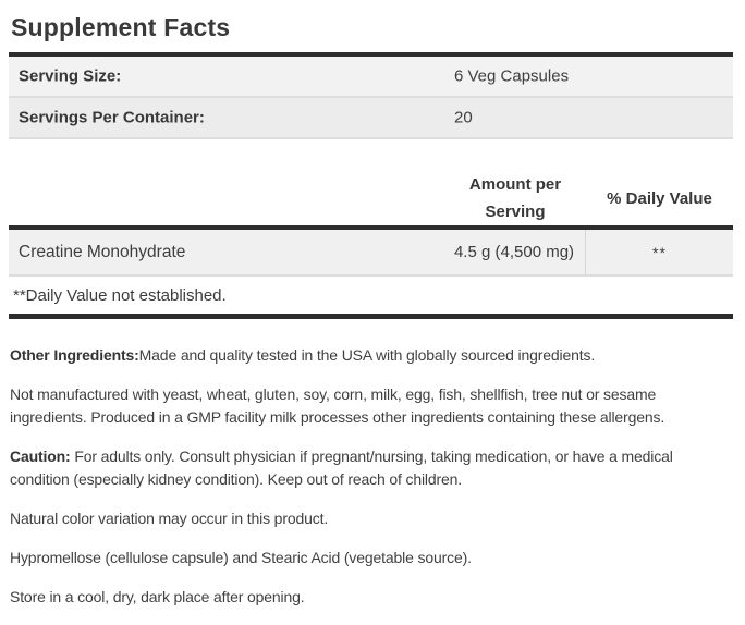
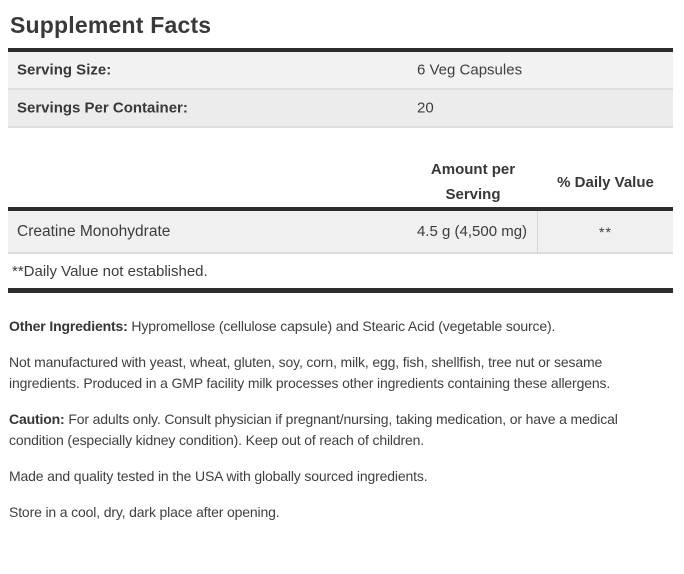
  Supplement Facts
  Serving Size:
  6 Veg Capsules
  Servings Per Container:
  20
  Amount per Serving
  % Daily Value
  Creatine Monohydrate
  4.5 g (4,500 mg)
  **
  **Daily Value not established.
- Other Ingredients:Made and quality tested in the USA with globally sourced ingredients.
+ Other Ingredients: Hypromellose (cellulose capsule) and Stearic Acid (vegetable source).
  Not manufactured with yeast, wheat, gluten, soy, corn, milk, egg, fish, shellfish, tree nut or sesame ingredients. Produced in a GMP facility milk processes other ingredients containing these allergens.
  Caution: For adults only. Consult physician if pregnant/nursing, taking medication, or have a medical condition (especially kidney condition). Keep out of reach of children.
- Natural color variation may occur in this product.
- Hypromellose (cellulose capsule) and Stearic Acid (vegetable source).
+ Made and quality tested in the USA with globally sourced ingredients.
  Store in a cool, dry, dark place after opening.
